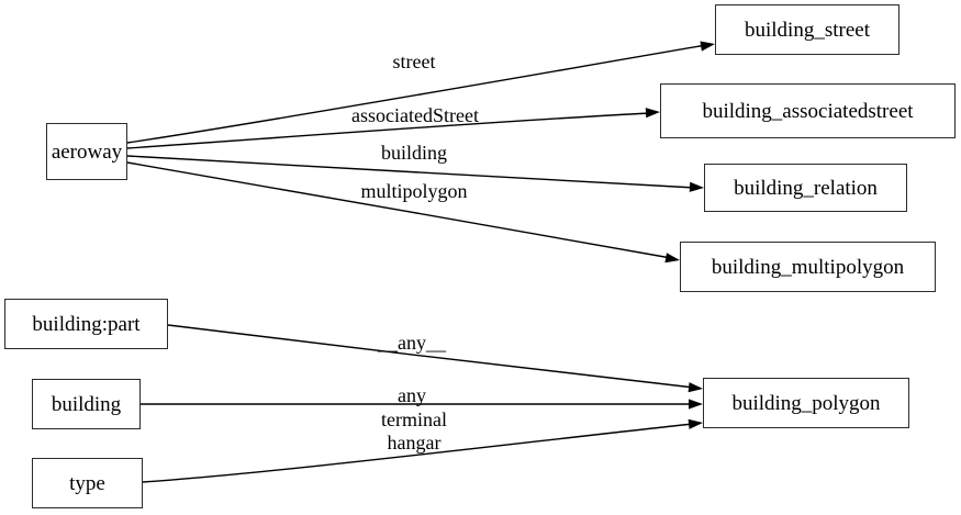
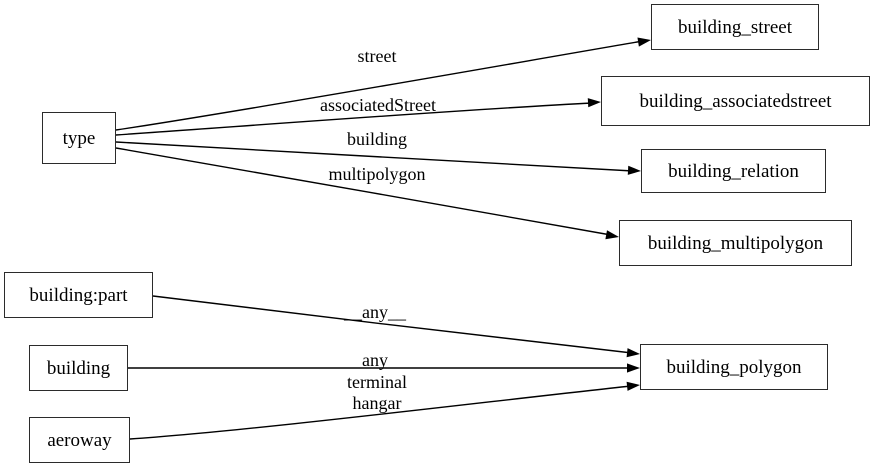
- aeroway
+ type
  building_street
  building_associatedstreet
  building_relation
  building_multipolygon
  building:part
  building
- type
+ aeroway
  building_polygon
  street
  associatedStreet
  building
  multipolygon
  __any__
  __any__
  terminal
  hangar
